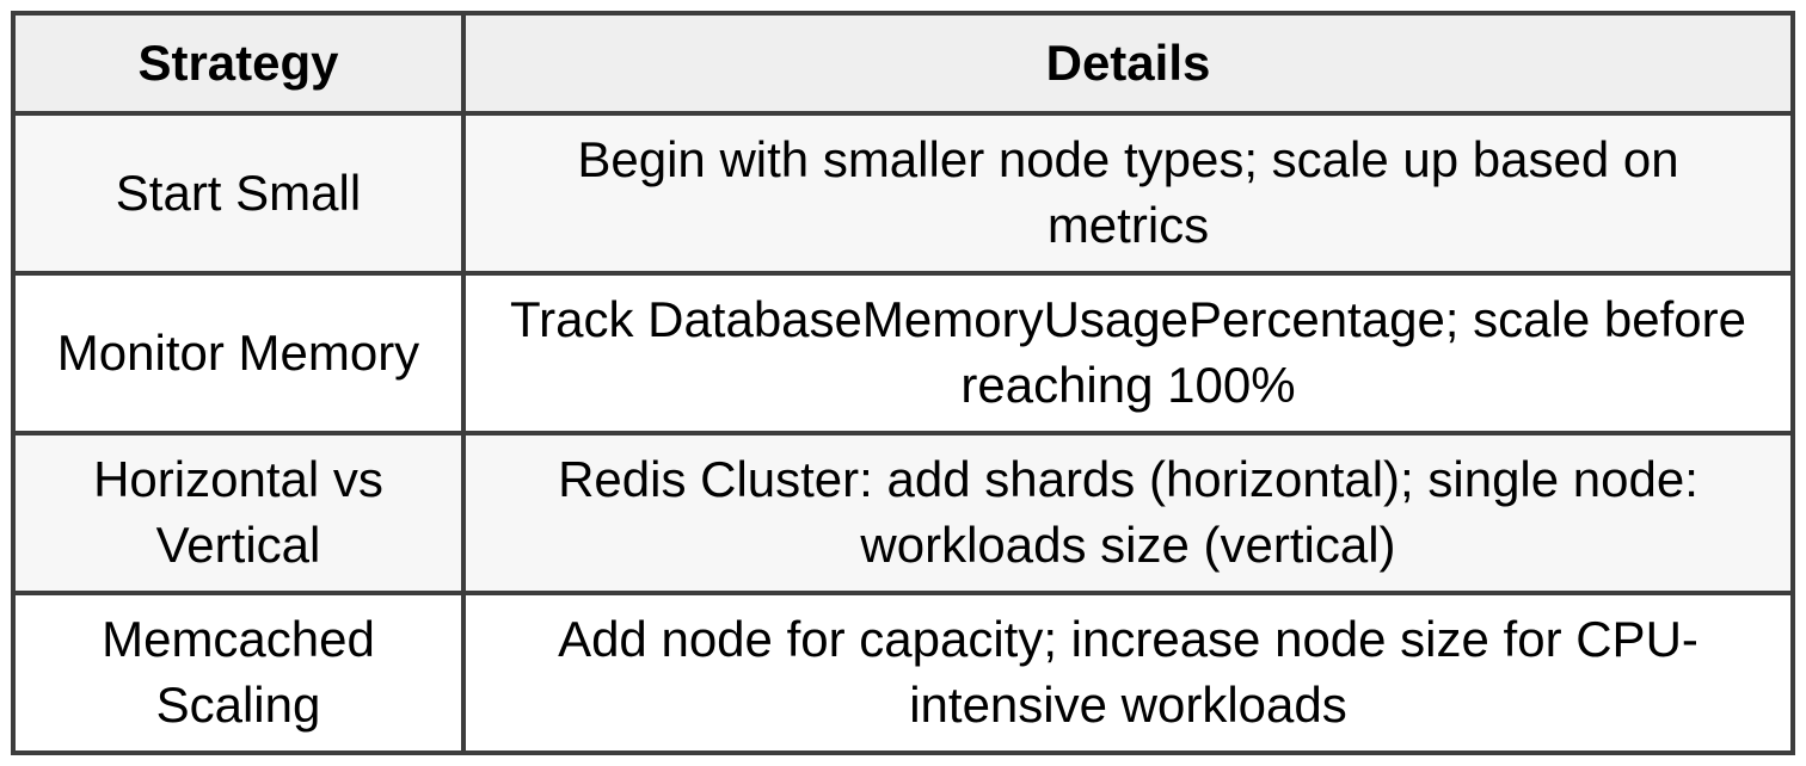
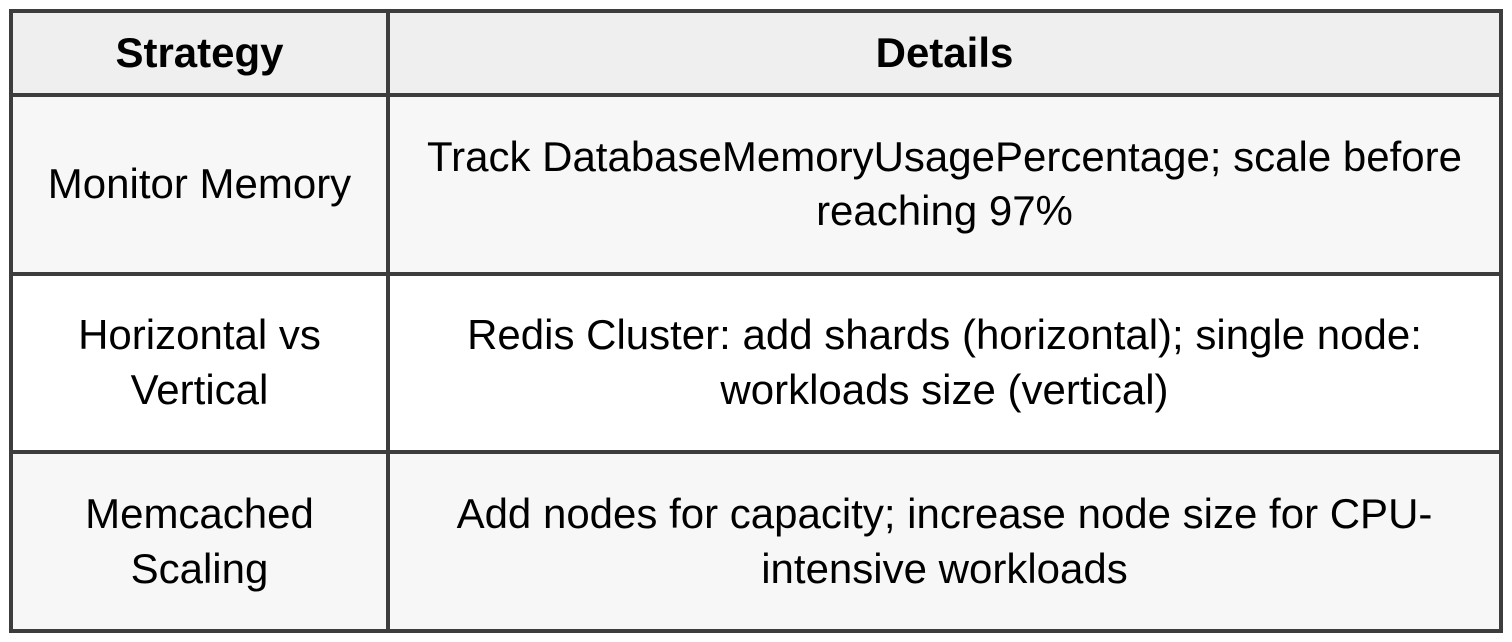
  Strategy	Details
- Start Small	Begin with smaller node types; scale up based on metrics
- Monitor Memory	Track DatabaseMemoryUsagePercentage; scale before reaching 100%
+ Monitor Memory	Track DatabaseMemoryUsagePercentage; scale before reaching 97%
  Horizontal vs Vertical	Redis Cluster: add shards (horizontal); single node: workloads size (vertical)
- Memcached Scaling	Add node for capacity; increase node size for CPU-intensive workloads
+ Memcached Scaling	Add nodes for capacity; increase node size for CPU-intensive workloads
